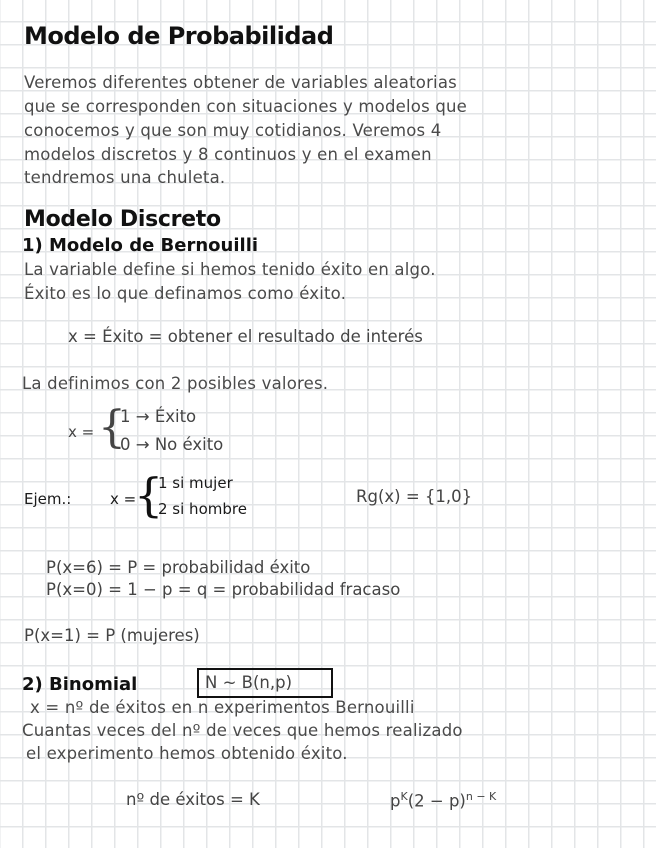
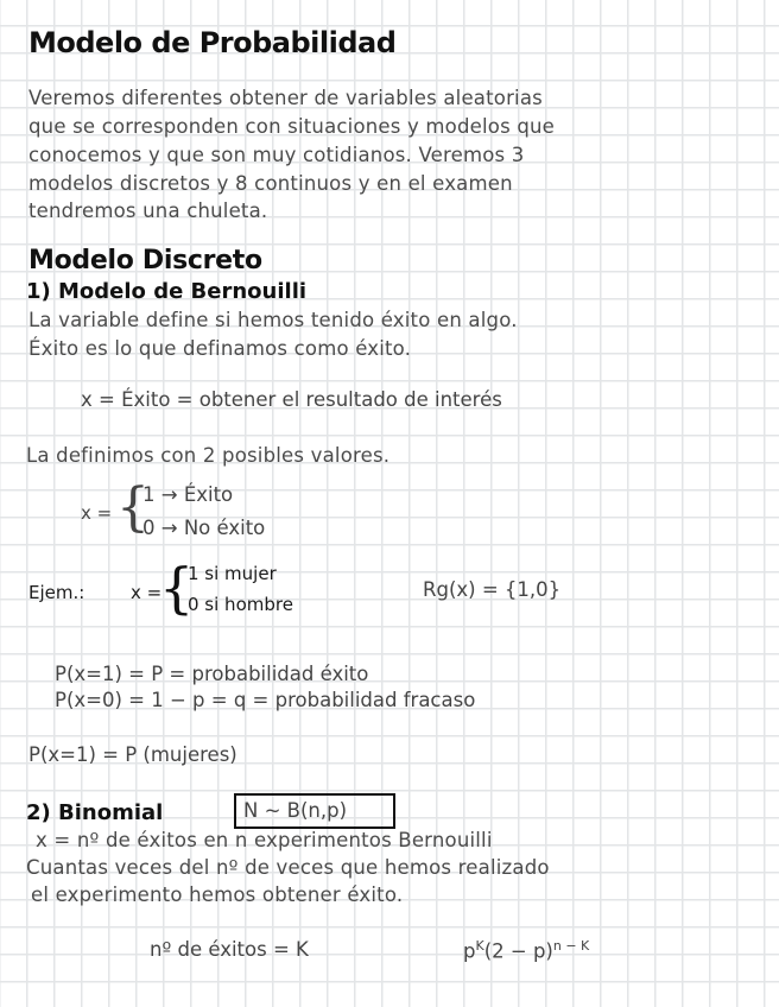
  Modelo de Probabilidad
  Veremos diferentes obtener de variables aleatorias
  que se corresponden con situaciones y modelos que
- conocemos y que son muy cotidianos. Veremos 4
+ conocemos y que son muy cotidianos. Veremos 3
  modelos discretos y 8 continuos y en el examen
  tendremos una chuleta.
  Modelo Discreto
  1) Modelo de Bernouilli
  La variable define si hemos tenido éxito en algo.
  Éxito es lo que definamos como éxito.
  x = Éxito = obtener el resultado de interés
  La definimos con 2 posibles valores.
  x =
  {
  1 → Éxito
  0 → No éxito
  Ejem.:
  x =
  {
  1 si mujer
- 2 si hombre
+ 0 si hombre
  Rg(x) = {1,0}
- P(x=6) = P = probabilidad éxito
+ P(x=1) = P = probabilidad éxito
  P(x=0) = 1 − p = q = probabilidad fracaso
  P(x=1) = P (mujeres)
  2) Binomial
  N ~ B(n,p)
  x = nº de éxitos en n experimentos Bernouilli
  Cuantas veces del nº de veces que hemos realizado
- el experimento hemos obtenido éxito.
+ el experimento hemos obtener éxito.
  nº de éxitos = K
  pK(2 − p)n − K
